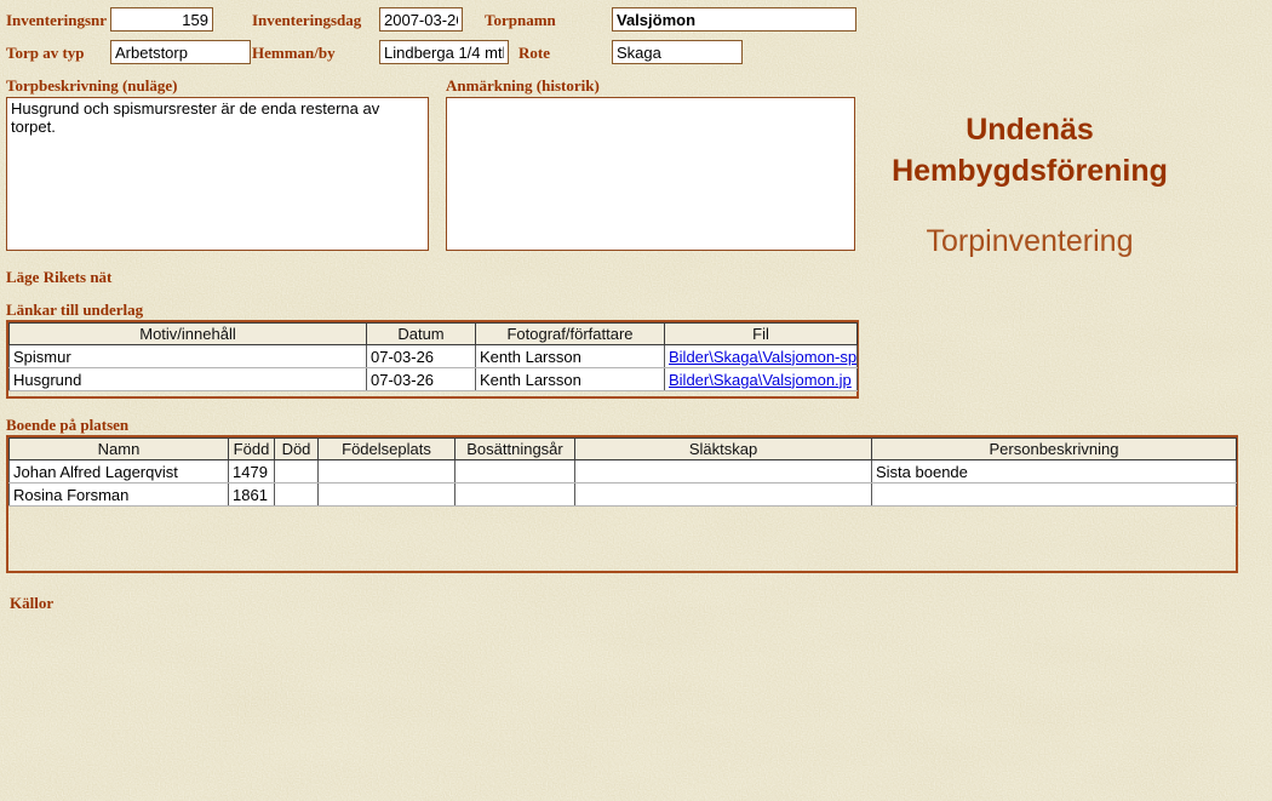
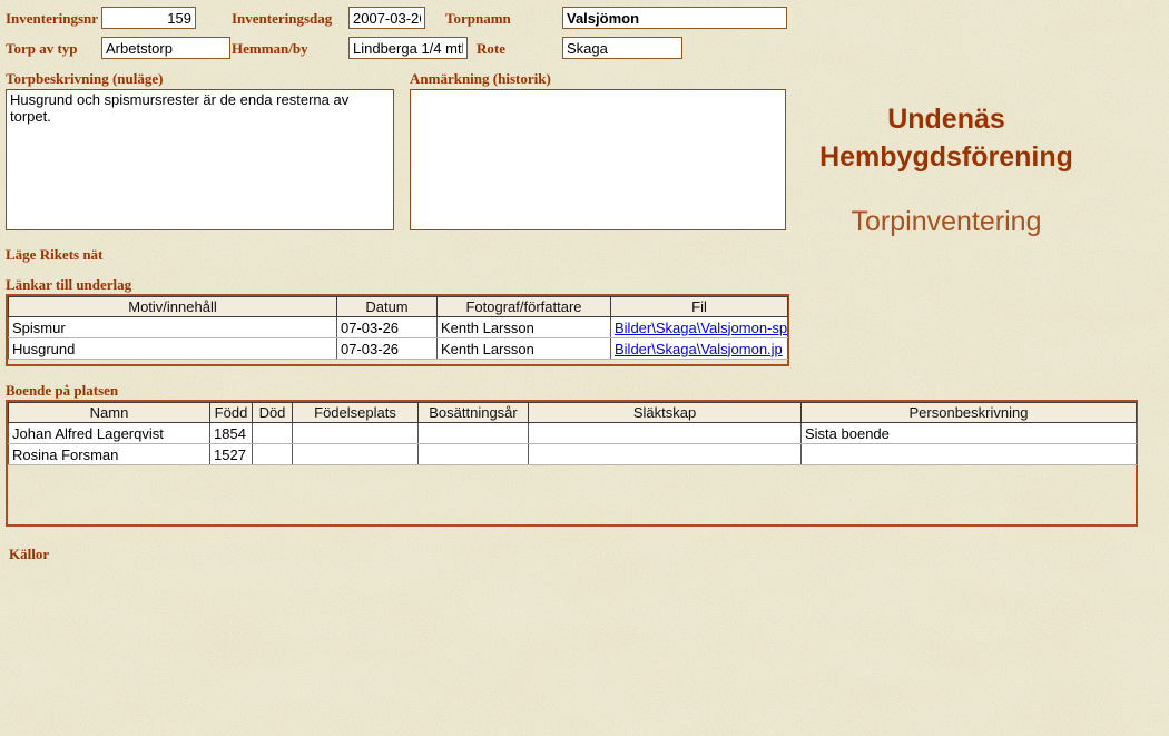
  Inventeringsnr
  159
  Inventeringsdag
  2007-03-2
  Torpnamn
  Valsjömon
  Torp av typ
  Arbetstorp
  Hemman/by
  Lindberga 1/4 mt
  Rote
  Skaga
  Torpbeskrivning (nuläge)
  Anmärkning (historik)
  Undenäs Hembygdsförening
  Torpinventering
  Läge Rikets nät
  Länkar till underlag
  Motiv/innehåll	Datum	Fotograf/författare	Fil
  Spismur	07-03-26	Kenth Larsson	Bilder\Skaga\Valsjomon-sp
  Husgrund	07-03-26	Kenth Larsson	Bilder\Skaga\Valsjomon.jp
  Boende på platsen
  Namn	Född	Död	Födelseplats	Bosättningsår	Släktskap	Personbeskrivning
- Johan Alfred Lagerqvist	1479					Sista boende
+ Johan Alfred Lagerqvist	1854					Sista boende
- Rosina Forsman	1861
+ Rosina Forsman	1527
  Källor
